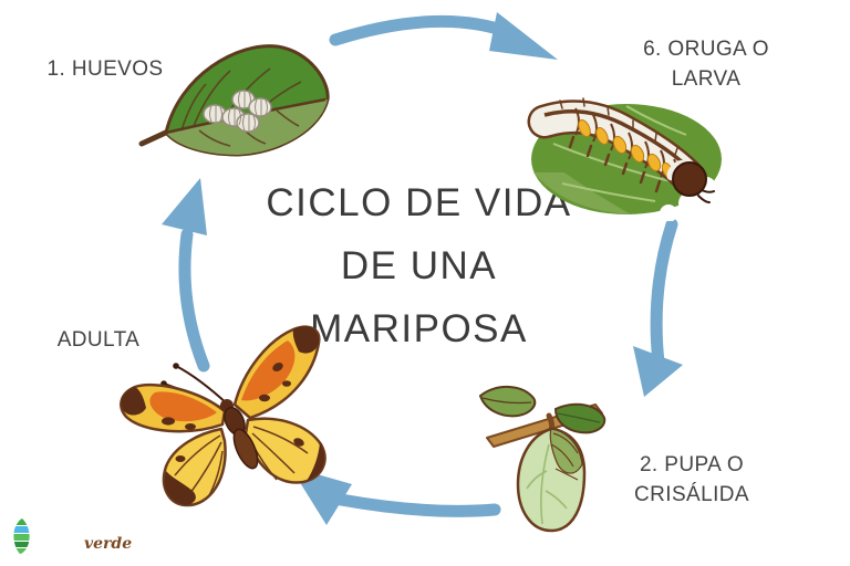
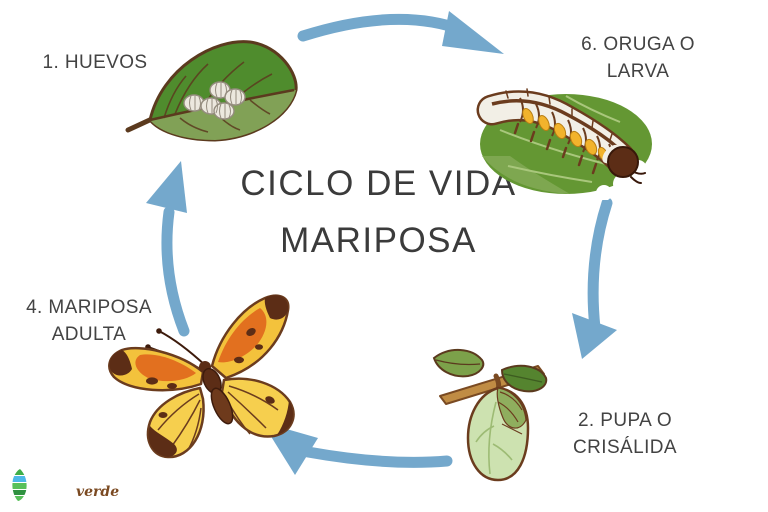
  CICLO DE VIDA
- DE UNA
  MARIPOSA
  1. HUEVOS
  6. ORUGA O
  LARVA
  2. PUPA O
  CRISÁLIDA
+ 4. MARIPOSA
  ADULTA
  verde
